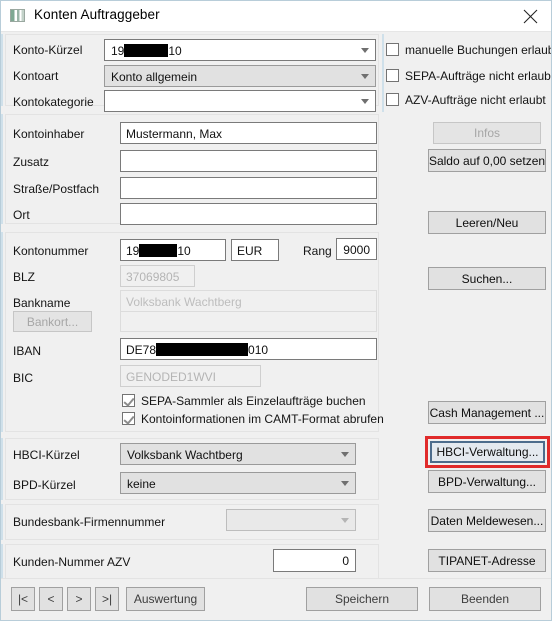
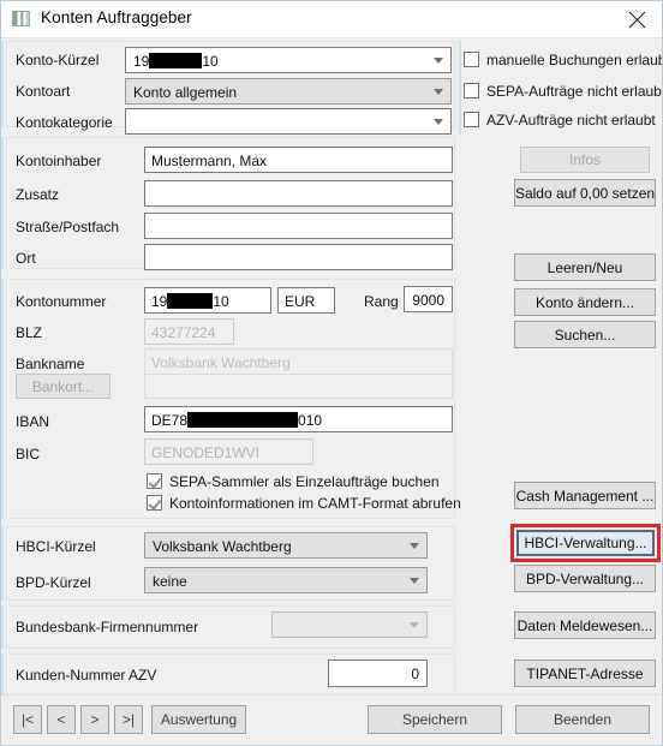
  Konten Auftraggeber
  Konto-Kürzel
  19 10
  Kontoart
  Konto allgemein
  Kontokategorie
  manuelle Buchungen erlau
  SEPA-Aufträge nicht erlaub
  AZV-Aufträge nicht erlaubt
  Kontoinhaber
  Mustermann, Max
  Zusatz
  Straße/Postfach
  Ort
  Kontonummer
  19 10
  EUR
  Rang
  9000
  BLZ
- 37069805
+ 43277224
  Bankname
  Volksbank Wachtberg
  Bankort...
  IBAN
  DE78 010
  BIC
  GENODED1WVI
  SEPA-Sammler als Einzelaufträge buchen
  Kontoinformationen im CAMT-Format abrufen
  HBCI-Kürzel
  Volksbank Wachtberg
  BPD-Kürzel
  keine
  Bundesbank-Firmennummer
  Kunden-Nummer AZV
  0
  Infos
  Saldo auf 0,00 setzen
  Leeren/Neu
+ Konto ändern...
  Suchen...
  Cash Management ...
  HBCI-Verwaltung...
  BPD-Verwaltung...
  Daten Meldewesen...
  TIPANET-Adresse
  |<
  <
  >
  >|
  Auswertung
  Speichern
  Beenden
